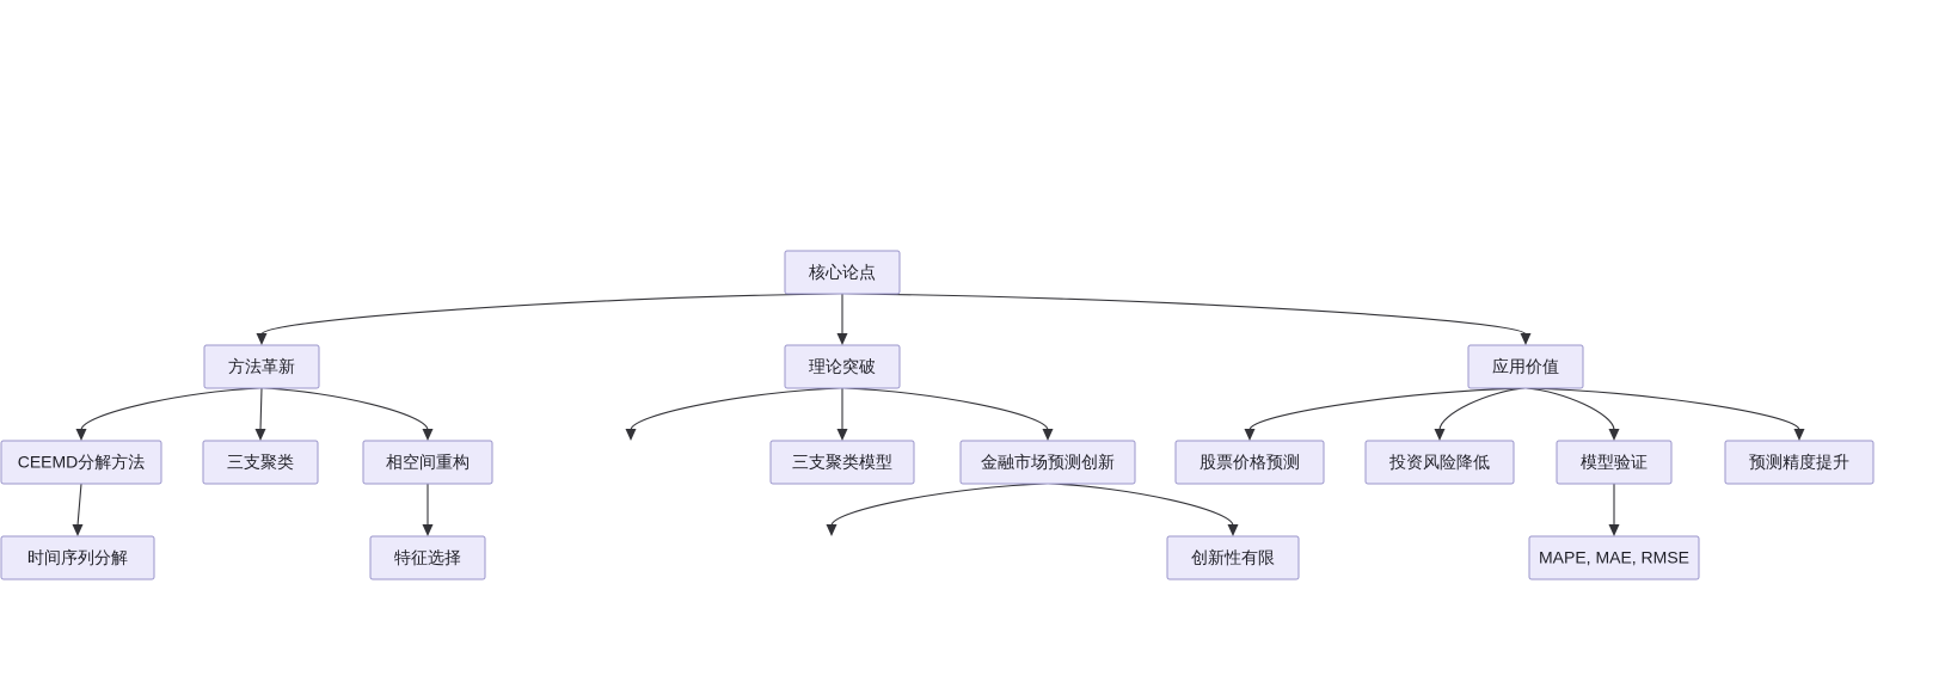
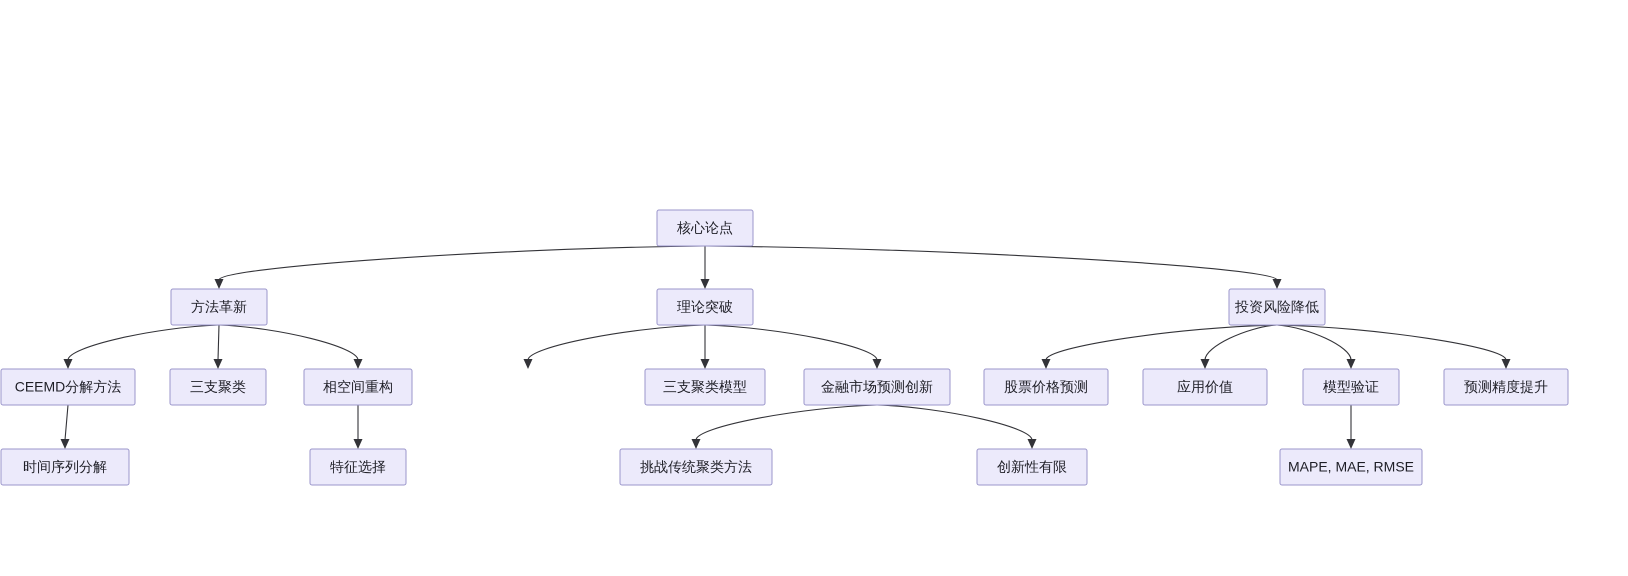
  核心论点
  方法革新
  理论突破
- 应用价值
+ 投资风险降低
  CEEMD分解方法
  三支聚类
  相空间重构
  三支聚类模型
  金融市场预测创新
  股票价格预测
- 投资风险降低
+ 应用价值
  模型验证
  预测精度提升
  时间序列分解
  特征选择
+ 挑战传统聚类方法
  创新性有限
  MAPE, MAE, RMSE
